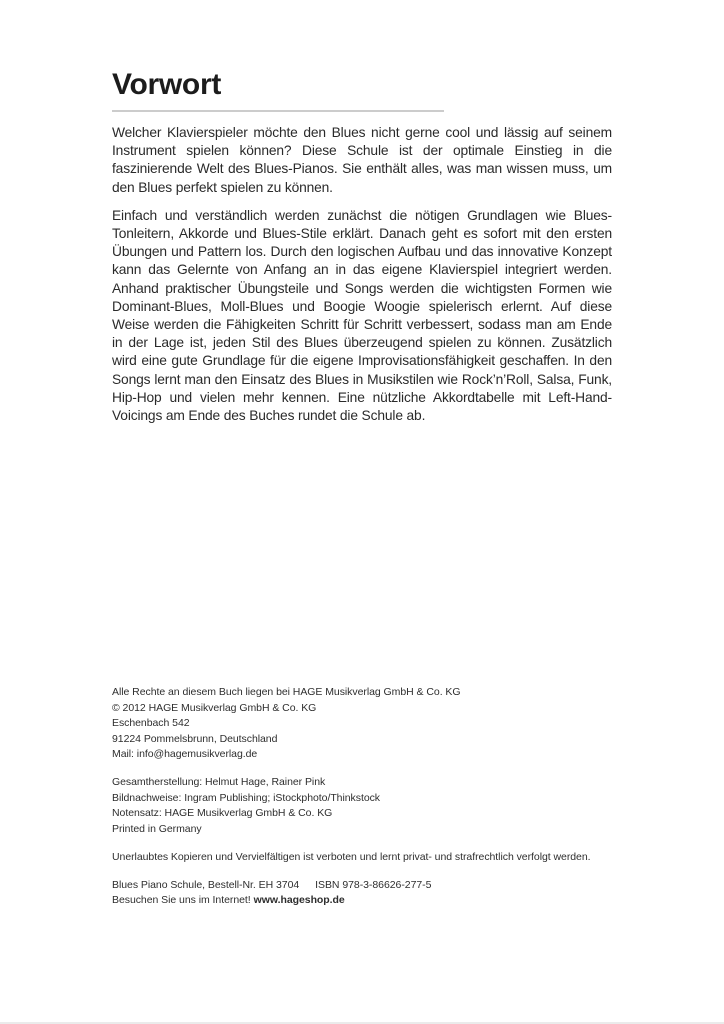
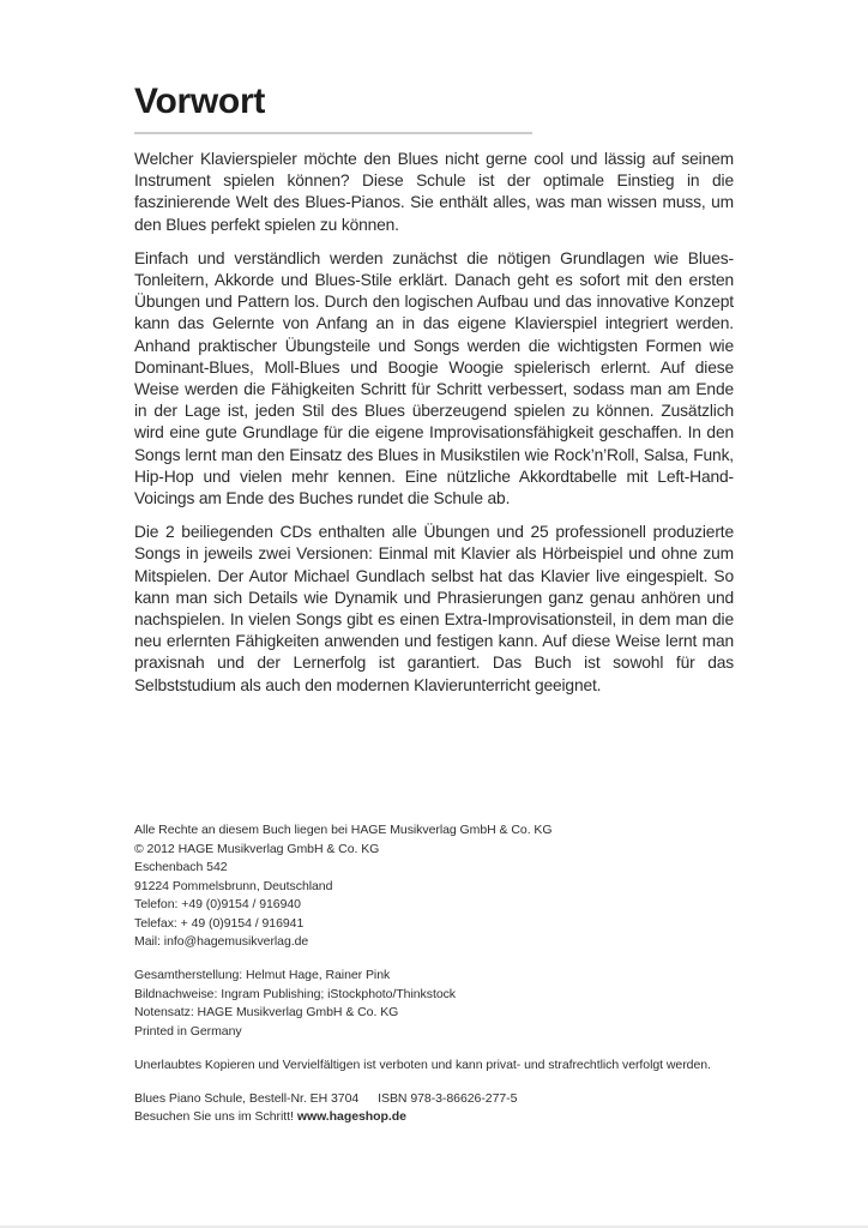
  Vorwort
  Welcher Klavierspieler möchte den Blues nicht gerne cool und lässig auf seinem Instrument spielen können? Diese Schule ist der optimale Einstieg in die faszinierende Welt des Blues-Pianos. Sie enthält alles, was man wissen muss, um den Blues perfekt spielen zu können.
  Einfach und verständlich werden zunächst die nötigen Grundlagen wie Blues-Tonleitern, Akkorde und Blues-Stile erklärt. Danach geht es sofort mit den ersten Übungen und Pattern los. Durch den logischen Aufbau und das innovative Konzept kann das Gelernte von Anfang an in das eigene Klavierspiel integriert werden. Anhand praktischer Übungsteile und Songs werden die wichtigsten Formen wie Dominant-Blues, Moll-Blues und Boogie Woogie spielerisch erlernt. Auf diese Weise werden die Fähigkeiten Schritt für Schritt verbessert, sodass man am Ende in der Lage ist, jeden Stil des Blues überzeugend spielen zu können. Zusätzlich wird eine gute Grundlage für die eigene Improvisationsfähigkeit geschaffen. In den Songs lernt man den Einsatz des Blues in Musikstilen wie Rock’n’Roll, Salsa, Funk, Hip-Hop und vielen mehr kennen. Eine nützliche Akkordtabelle mit Left-Hand-Voicings am Ende des Buches rundet die Schule ab.
+ Die 2 beiliegenden CDs enthalten alle Übungen und 25 professionell produzierte Songs in jeweils zwei Versionen: Einmal mit Klavier als Hörbeispiel und ohne zum Mitspielen. Der Autor Michael Gundlach selbst hat das Klavier live eingespielt. So kann man sich Details wie Dynamik und Phrasierungen ganz genau anhören und nachspielen. In vielen Songs gibt es einen Extra-Improvisationsteil, in dem man die neu erlernten Fähigkeiten anwenden und festigen kann. Auf diese Weise lernt man praxisnah und der Lernerfolg ist garantiert. Das Buch ist sowohl für das Selbststudium als auch den modernen Klavierunterricht geeignet.
  Alle Rechte an diesem Buch liegen bei HAGE Musikverlag GmbH & Co. KG
  © 2012 HAGE Musikverlag GmbH & Co. KG
  Eschenbach 542
  91224 Pommelsbrunn, Deutschland
+ Telefon: +49 (0)9154 / 916940
+ Telefax: + 49 (0)9154 / 916941
  Mail: info@hagemusikverlag.de
  Gesamtherstellung: Helmut Hage, Rainer Pink
  Bildnachweise: Ingram Publishing; iStockphoto/Thinkstock
  Notensatz: HAGE Musikverlag GmbH & Co. KG
  Printed in Germany
- Unerlaubtes Kopieren und Vervielfältigen ist verboten und lernt privat- und strafrechtlich verfolgt werden.
+ Unerlaubtes Kopieren und Vervielfältigen ist verboten und kann privat- und strafrechtlich verfolgt werden.
  Blues Piano Schule, Bestell-Nr. EH 3704 ISBN 978-3-86626-277-5
- Besuchen Sie uns im Internet! www.hageshop.de
+ Besuchen Sie uns im Schritt! www.hageshop.de
